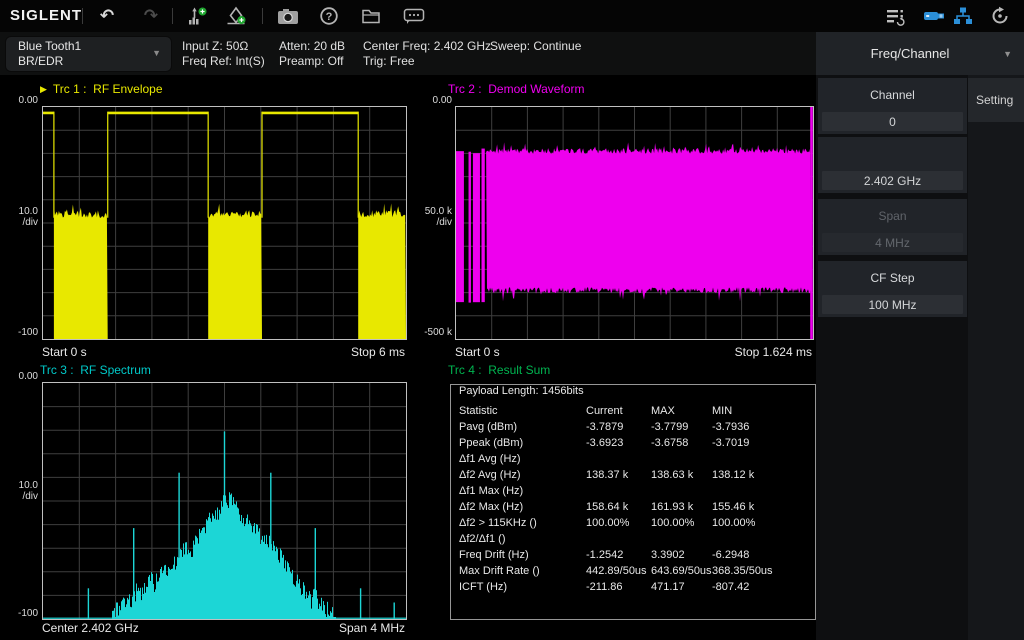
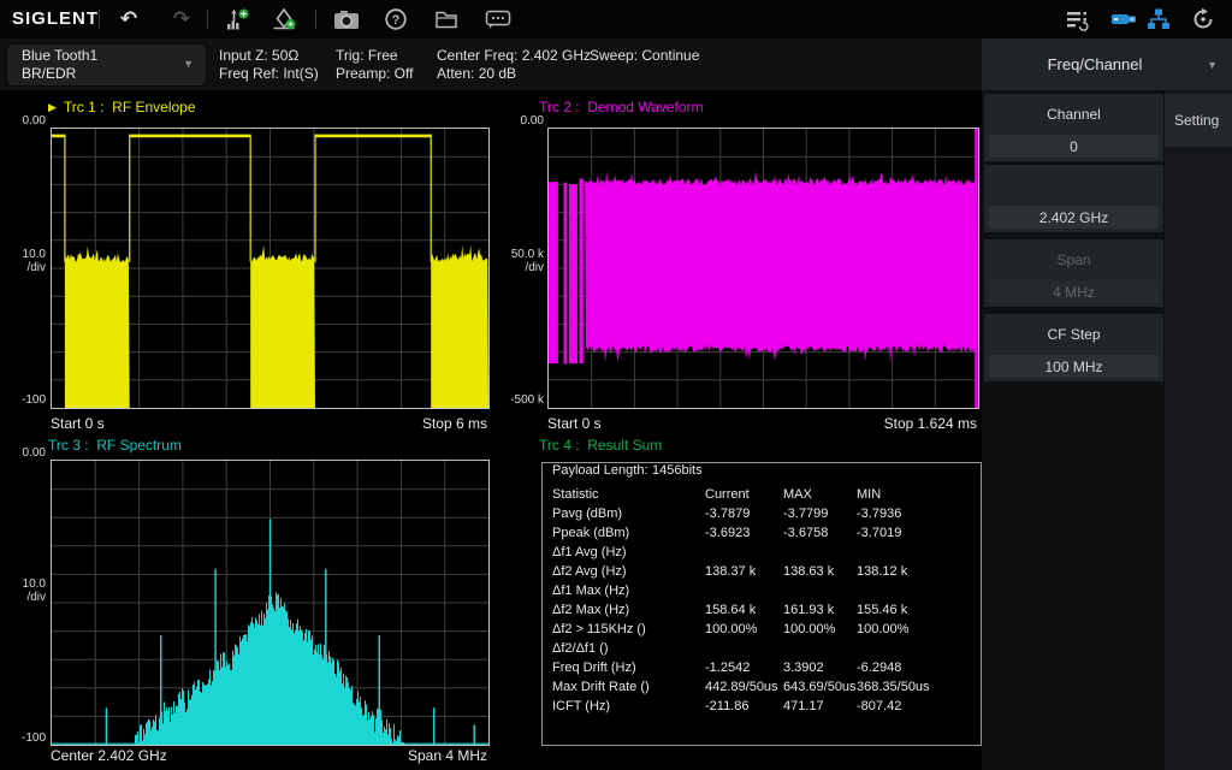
  SIGLENT
  ↶
  ↷
  ?
  Blue Tooth1
  BR/EDR
  ▼
  Input Z: 50Ω
  Freq Ref: Int(S)
- Atten: 20 dB
+ Trig: Free
  Preamp: Off
  Center Freq: 2.402 GHz
- Trig: Free
+ Atten: 20 dB
  Sweep: Continue
  ▶
  Trc 1 : RF Envelope
  0.00
  10.0
  /div
  -100
  Start 0 s
  Stop 6 ms
  Trc 2 : Demod Waveform
  0.00
  50.0 k
  /div
  -500 k
  Start 0 s
  Stop 1.624 ms
  Trc 3 : RF Spectrum
  0.00
  10.0
  /div
  -100
  Center 2.402 GHz
  Span 4 MHz
  Trc 4 : Result Sum
  Payload Length:
  1456bits
  Statistic
  Current
  MAX
  MIN
  Pavg (dBm)
  -3.7879
  -3.7799
  -3.7936
  Ppeak (dBm)
  -3.6923
  -3.6758
  -3.7019
  Δf1 Avg (Hz)
  Δf2 Avg (Hz)
  138.37 k
  138.63 k
  138.12 k
  Δf1 Max (Hz)
  Δf2 Max (Hz)
  158.64 k
  161.93 k
  155.46 k
  Δf2 > 115KHz ()
  100.00%
  100.00%
  100.00%
  Δf2/Δf1 ()
  Freq Drift (Hz)
  -1.2542
  3.3902
  -6.2948
  Max Drift Rate ()
  442.89/50us
  643.69/50us
  368.35/50us
  ICFT (Hz)
  -211.86
  471.17
  -807.42
  Freq/Channel
  ▼
  Setting
  Channel
  0
  2.402 GHz
  Span
  4 MHz
  CF Step
  100 MHz
